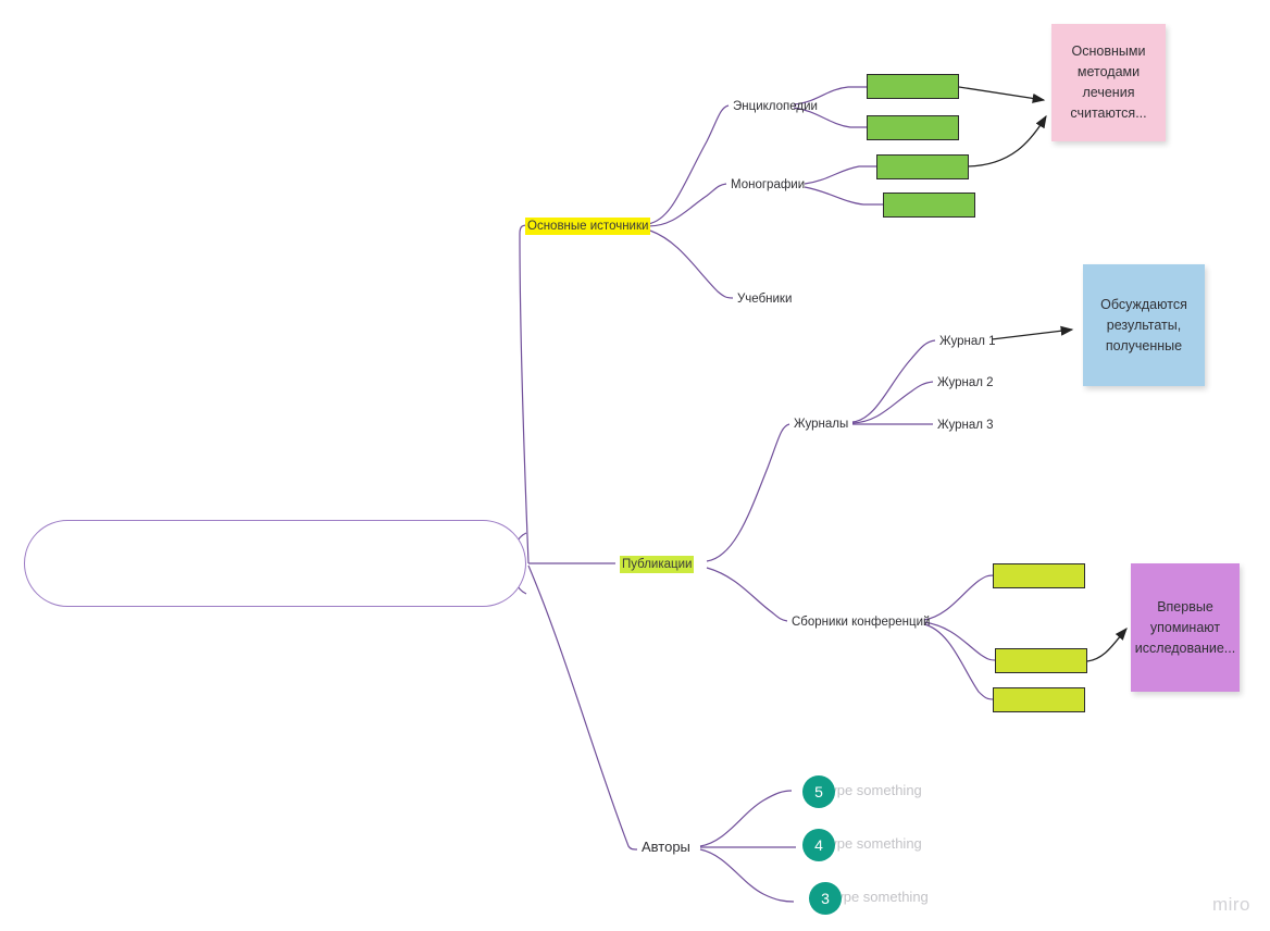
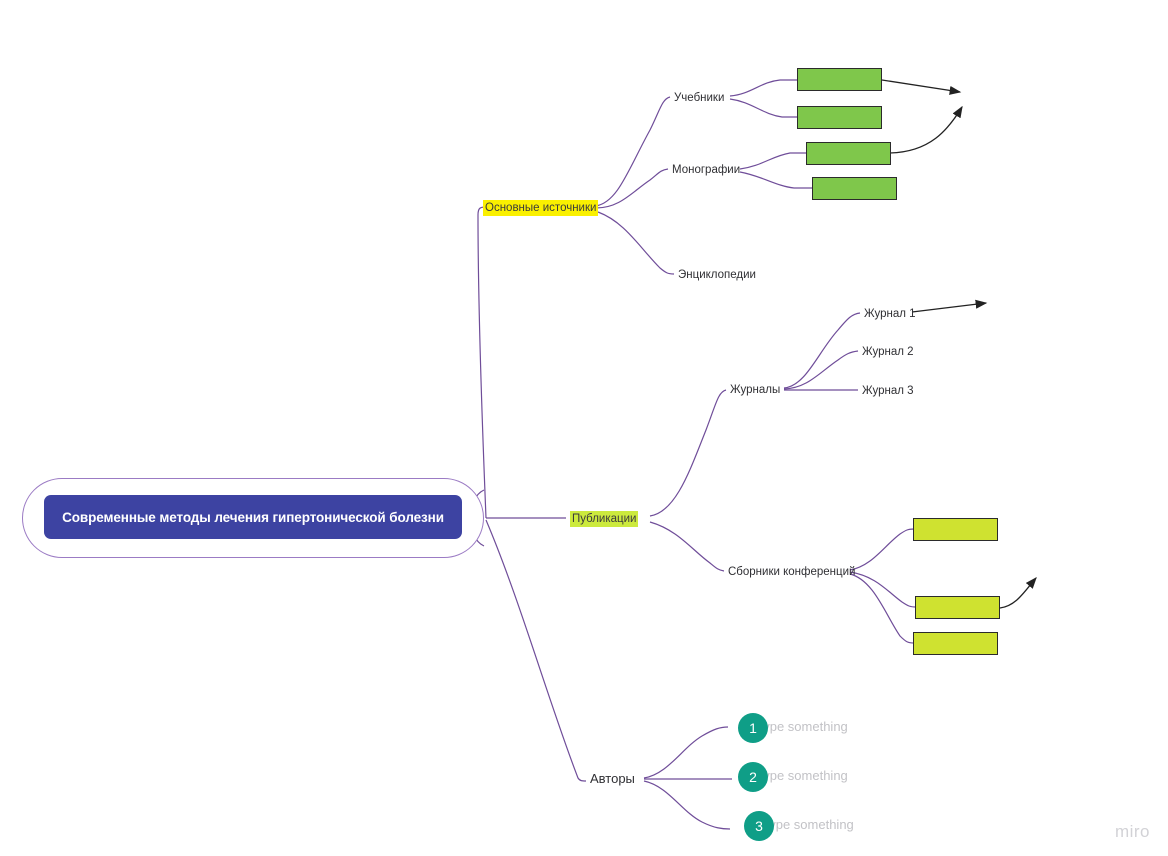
+ Современные методы лечения гипертонической болезни
  Основные источники
- Энциклопедии
+ Учебники
  Монографии
- Учебники
+ Энциклопедии
  Публикации
  Журналы
  Сборники конференций
  Авторы
  Журнал 1
  Журнал 2
  Журнал 3
- Основными методами лечения считаются...
- Обсуждаются результаты, полученные
- Впервые упоминают исследование...
  pe something
- 5
+ 1
  pe something
- 4
+ 2
  pe something
  3
  miro
